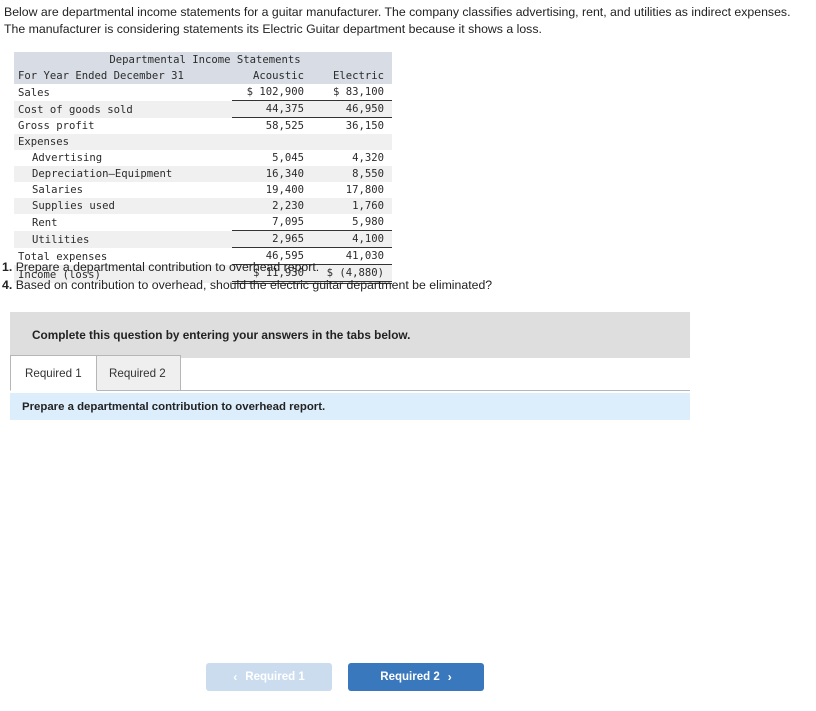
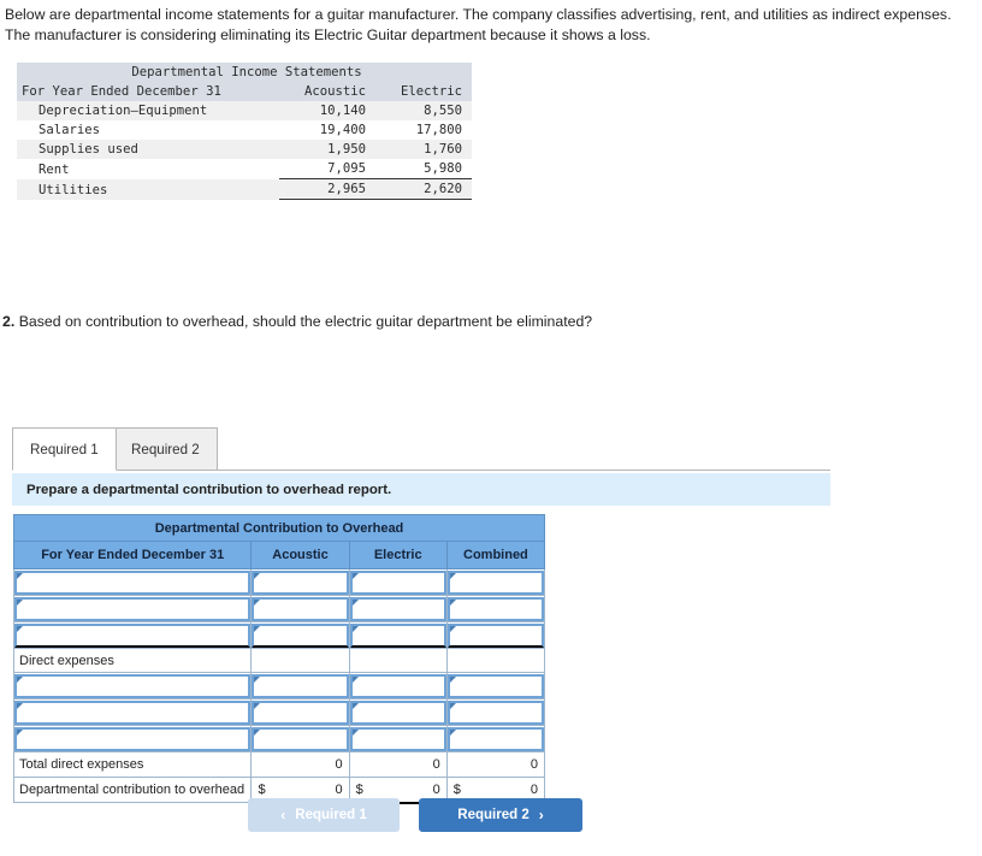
- Below are departmental income statements for a guitar manufacturer. The company classifies advertising, rent, and utilities as indirect expenses. The manufacturer is considering statements its Electric Guitar department because it shows a loss.
+ Below are departmental income statements for a guitar manufacturer. The company classifies advertising, rent, and utilities as indirect expenses. The manufacturer is considering eliminating its Electric Guitar department because it shows a loss.
  Departmental Income Statements
  For Year Ended December 31	Acoustic	Electric
- Sales	$ 102,900	$ 83,100
- Cost of goods sold	44,375	46,950
- Gross profit	58,525	36,150
- Expenses
- Advertising	5,045	4,320
- Depreciation—Equipment	16,340	8,550
+ Depreciation—Equipment	10,140	8,550
  Salaries	19,400	17,800
- Supplies used	2,230	1,760
+ Supplies used	1,950	1,760
  Rent	7,095	5,980
- Utilities	2,965	4,100
+ Utilities	2,965	2,620
- Total expenses	46,595	41,030
- Income (loss)	$ 11,930	$ (4,880)
- 1. Prepare a departmental contribution to overhead report.
- 4. Based on contribution to overhead, should the electric guitar department be eliminated?
+ 2. Based on contribution to overhead, should the electric guitar department be eliminated?
- Complete this question by entering your answers in the tabs below.
  Required 1
  Required 2
  Prepare a departmental contribution to overhead report.
+ Departmental Contribution to Overhead
+ For Year Ended December 31	Acoustic	Electric	Combined
+ Direct expenses
+ Total direct expenses	0	0	0
+ Departmental contribution to overhead	$ 0	$ 0	$ 0
  ‹
  Required 1
  Required 2
  ›
